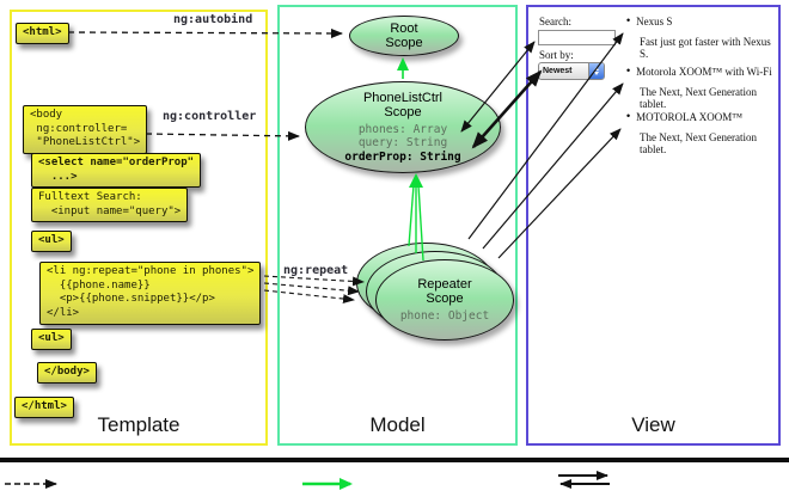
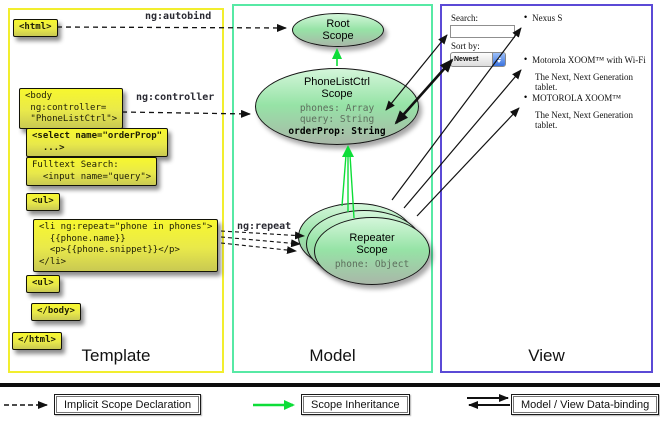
  Template
  Model
  View
  <html>
  <body
  ng:controller=
  "PhoneListCtrl">
  <select name="orderProp"
  ...>
  Fulltext Search:
  <input name="query">
  <ul>
  <li ng:repeat="phone in phones">
  {{phone.name}}
  <p>{{phone.snippet}}</p>
  </li>
  <ul>
  </body>
  </html>
  ng:autobind
  ng:controller
  ng:repeat
  Root
  Scope
  PhoneListCtrl
  Scope
  phones: Array
  query: String
  orderProp: String
  Repeater
  Scope
  phone: Object
  Search:
  Sort by:
  •
  Nexus S
- Fast just got faster with Nexus S.
  •
  Motorola XOOM™ with Wi-Fi
  The Next, Next Generation tablet.
  •
  MOTOROLA XOOM™
  The Next, Next Generation tablet.
+ Implicit Scope Declaration
+ Scope Inheritance
+ Model / View Data-binding
